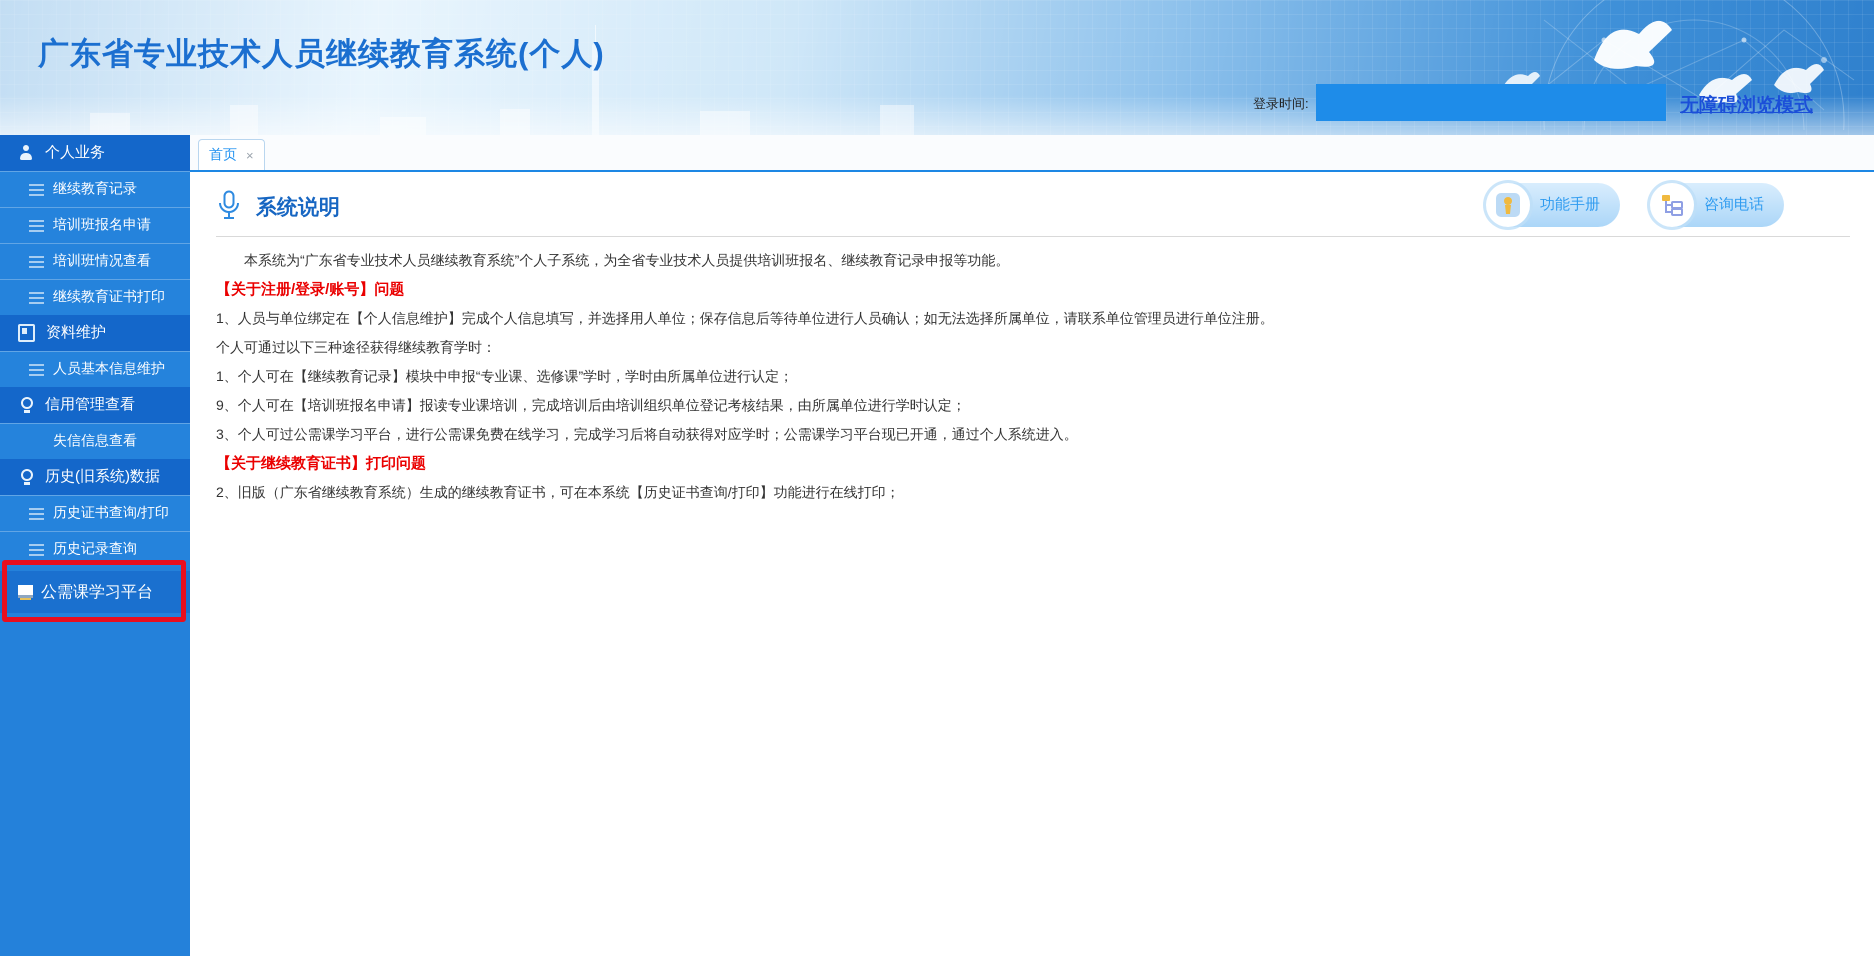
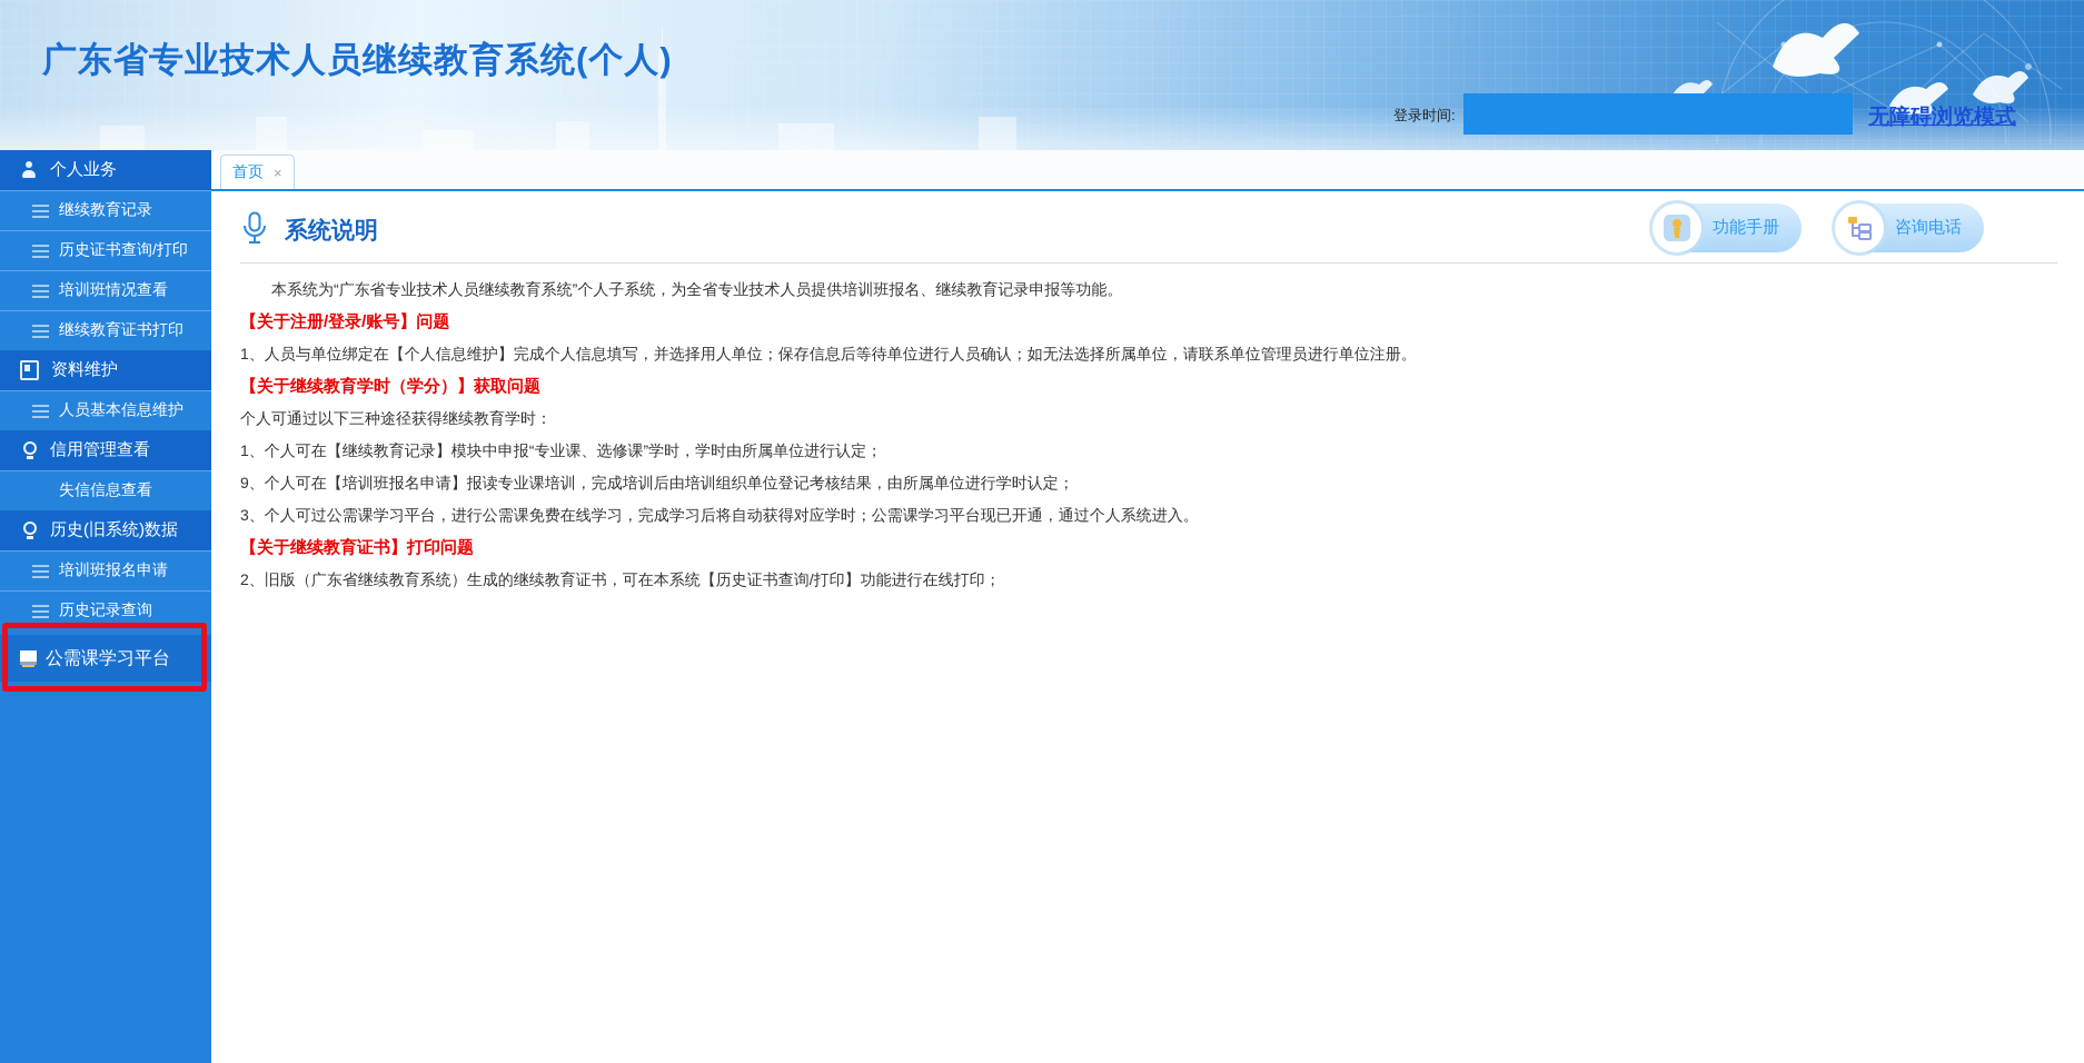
  广东省专业技术人员继续教育系统(个人)
  登录时间:
  无障碍浏览模式
  个人业务
  继续教育记录
- 培训班报名申请
+ 历史证书查询/打印
  培训班情况查看
  继续教育证书打印
  资料维护
  人员基本信息维护
  信用管理查看
  失信信息查看
  历史(旧系统)数据
- 历史证书查询/打印
+ 培训班报名申请
  历史记录查询
  公需课学习平台
  首页
  ×
  系统说明
  功能手册
  咨询电话
  本系统为“广东省专业技术人员继续教育系统”个人子系统，为全省专业技术人员提供培训班报名、继续教育记录申报等功能。
  【关于注册/登录/账号】问题
  1、人员与单位绑定在【个人信息维护】完成个人信息填写，并选择用人单位；保存信息后等待单位进行人员确认；如无法选择所属单位，请联系单位管理员进行单位注册。
+ 【关于继续教育学时（学分）】获取问题
  个人可通过以下三种途径获得继续教育学时：
  1、个人可在【继续教育记录】模块中申报“专业课、选修课”学时，学时由所属单位进行认定；
  9、个人可在【培训班报名申请】报读专业课培训，完成培训后由培训组织单位登记考核结果，由所属单位进行学时认定；
  3、个人可过公需课学习平台，进行公需课免费在线学习，完成学习后将自动获得对应学时；公需课学习平台现已开通，通过个人系统进入。
  【关于继续教育证书】打印问题
  2、旧版（广东省继续教育系统）生成的继续教育证书，可在本系统【历史证书查询/打印】功能进行在线打印；
